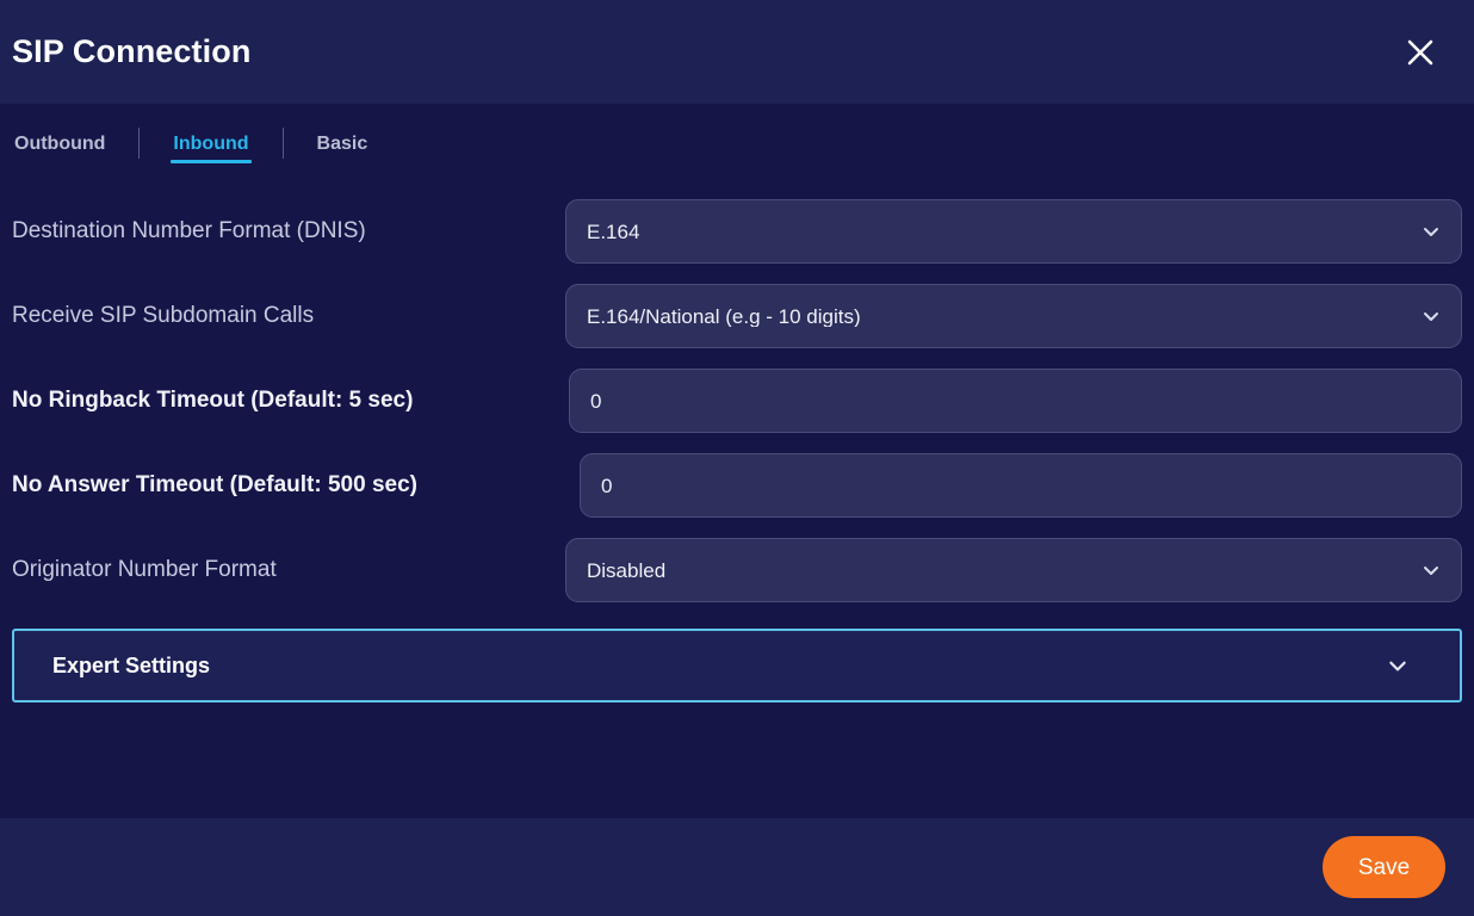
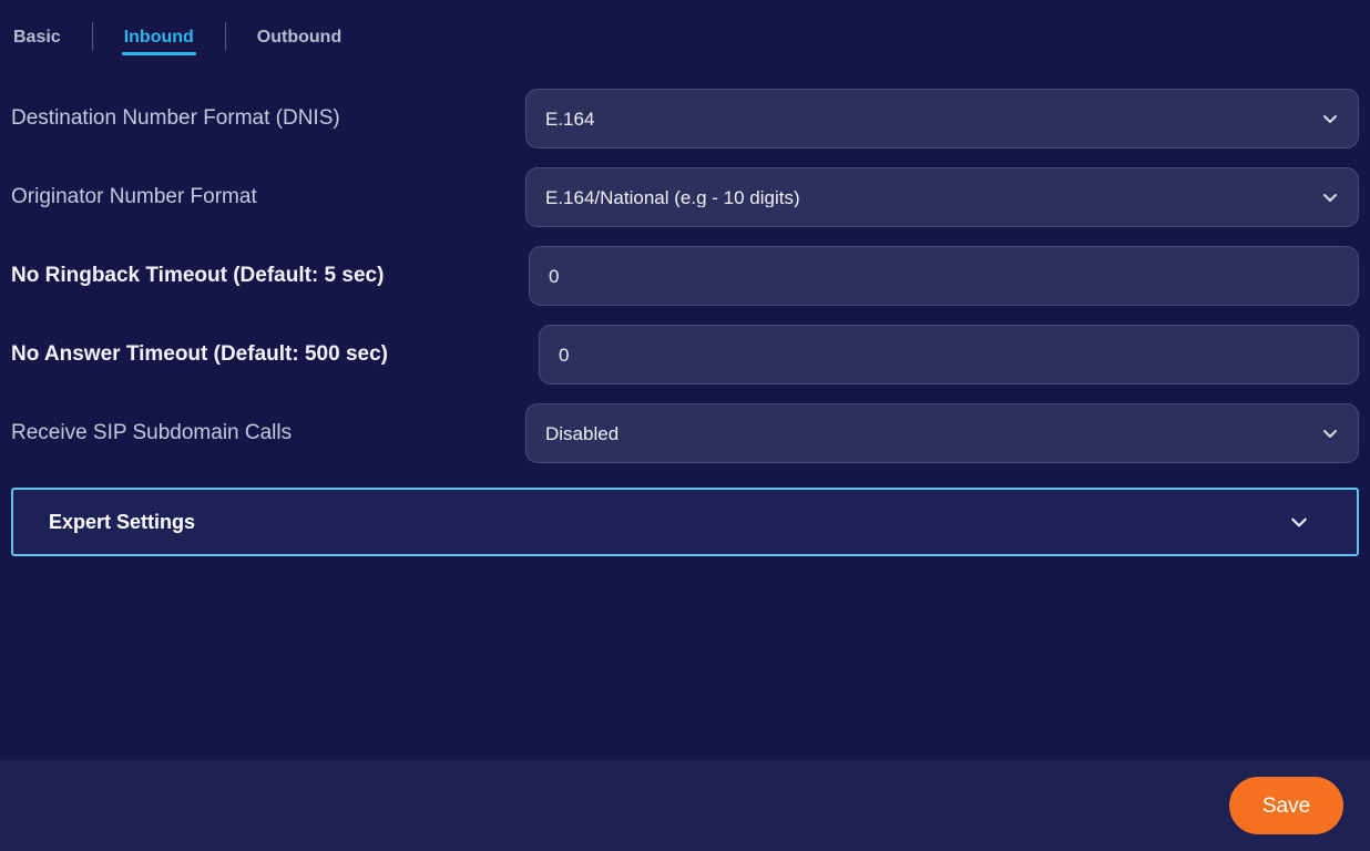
- SIP Connection
- Outbound
+ Basic
  Inbound
- Basic
+ Outbound
  Destination Number Format (DNIS)
  E.164
- Receive SIP Subdomain Calls
+ Originator Number Format
  E.164/National (e.g - 10 digits)
  No Ringback Timeout (Default: 5 sec)
  0
  No Answer Timeout (Default: 500 sec)
  0
- Originator Number Format
+ Receive SIP Subdomain Calls
  Disabled
  Expert Settings
  Save
